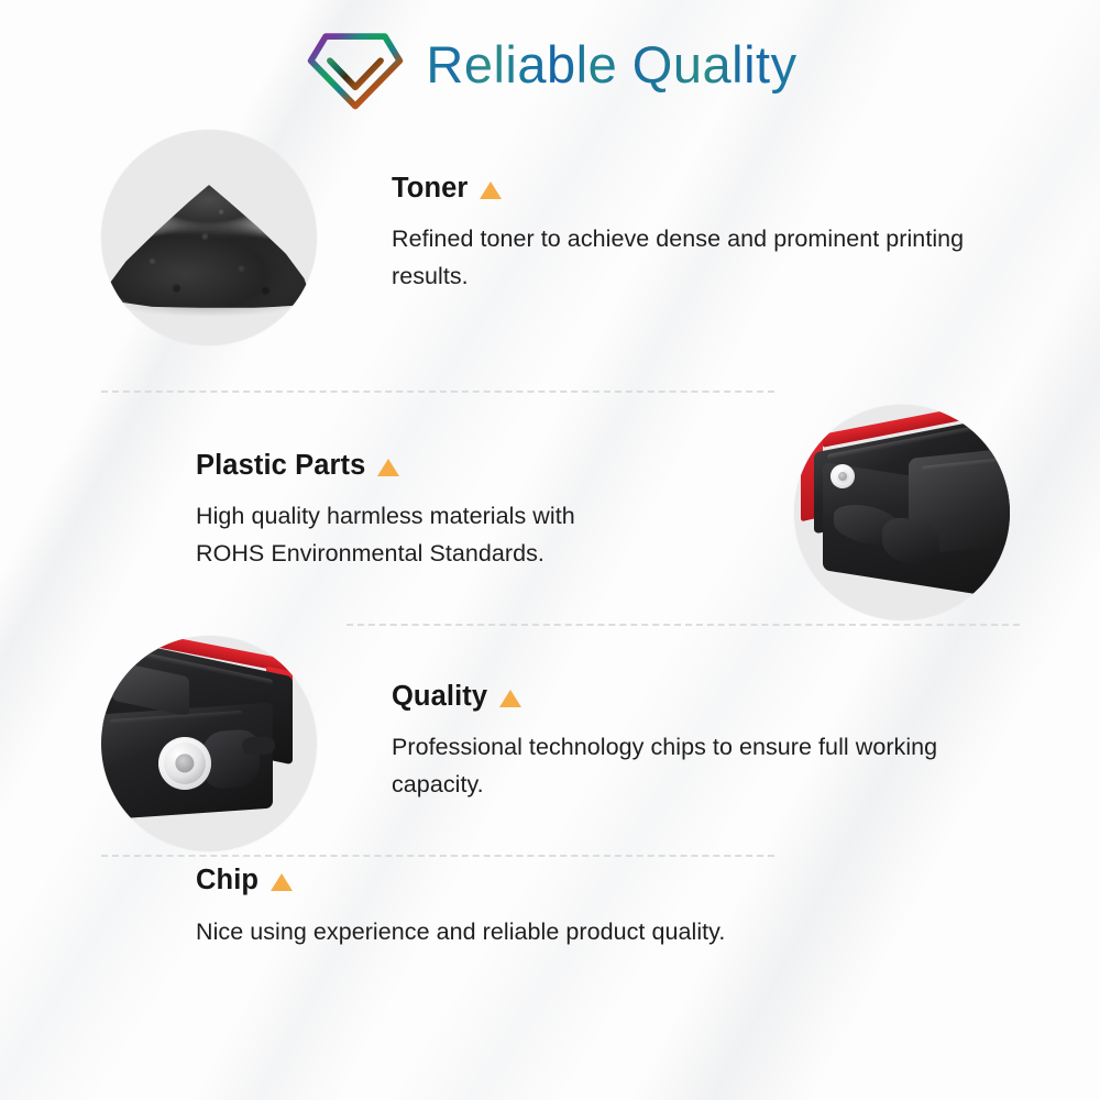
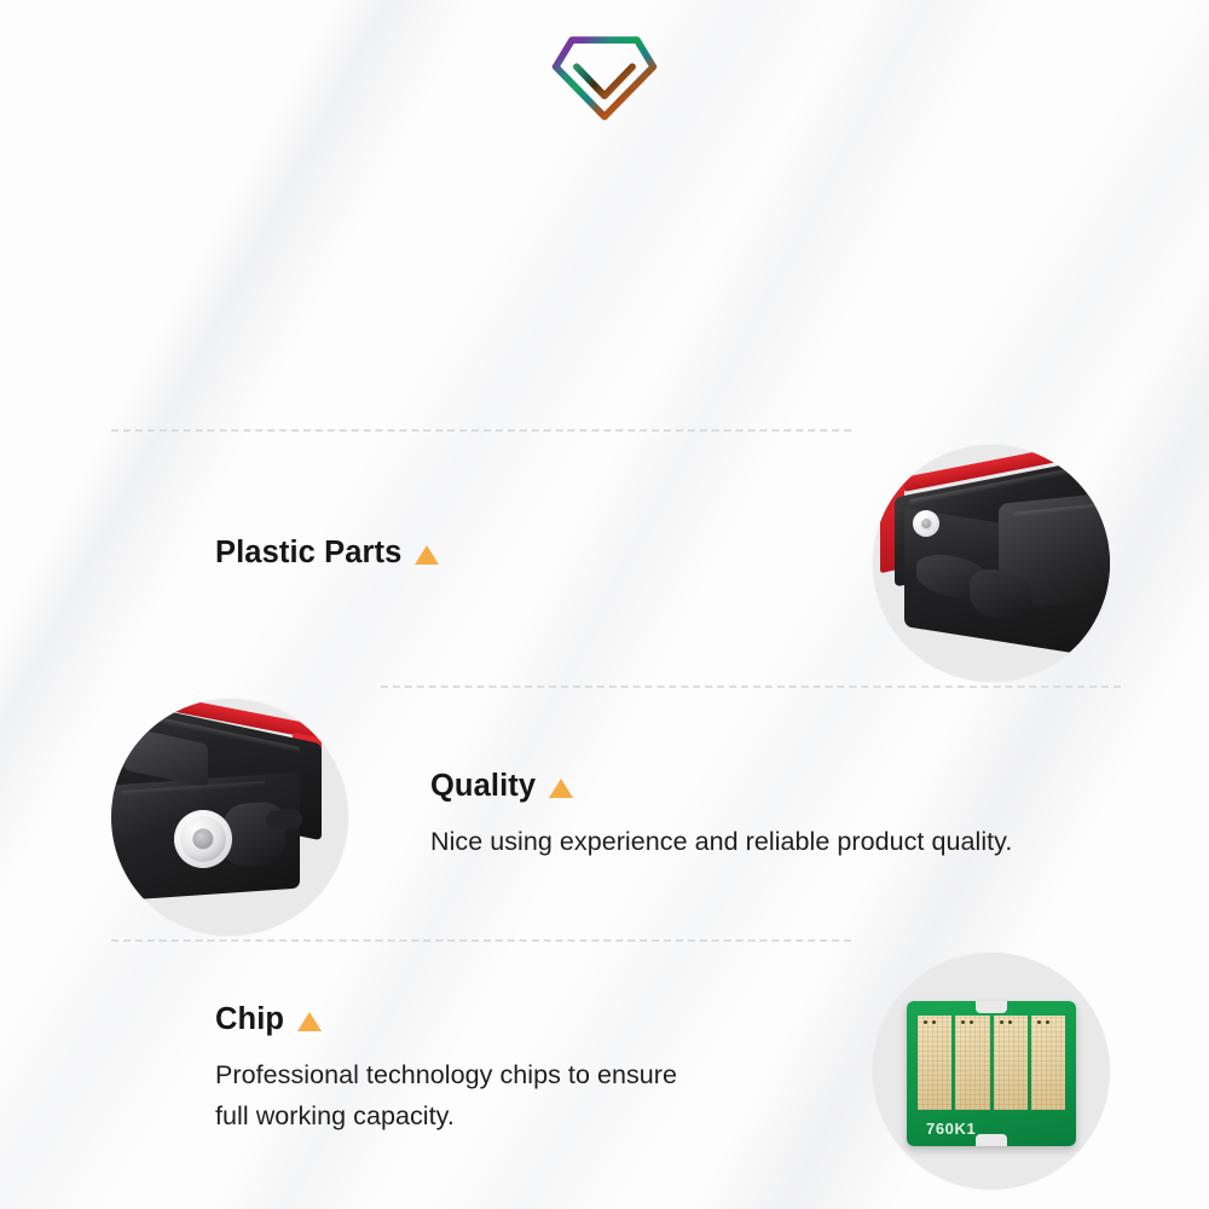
- Reliable Quality
- Toner
- Refined toner to achieve dense and prominent printing results.
  Plastic Parts
- High quality harmless materials with ROHS Environmental Standards.
  Quality
- Professional technology chips to ensure full working capacity.
+ Nice using experience and reliable product quality.
+ 760K1
  Chip
- Nice using experience and reliable product quality.
+ Professional technology chips to ensure full working capacity.
